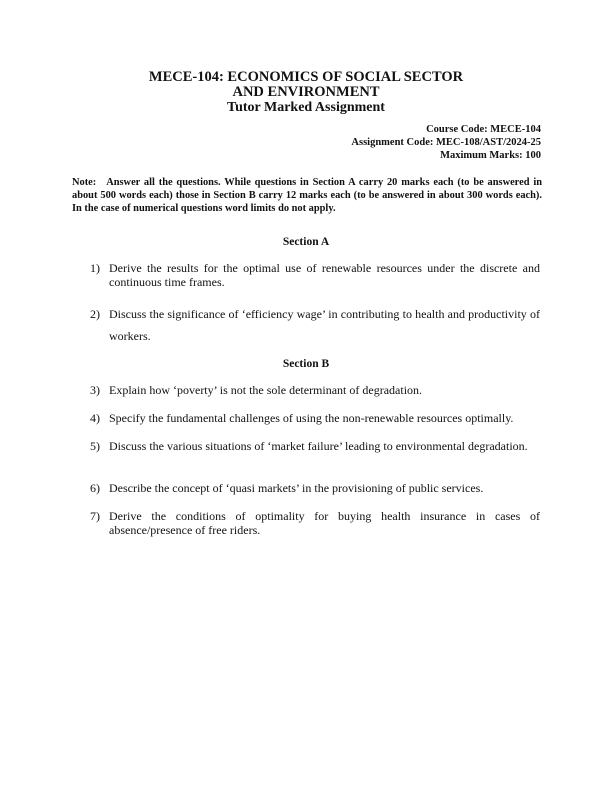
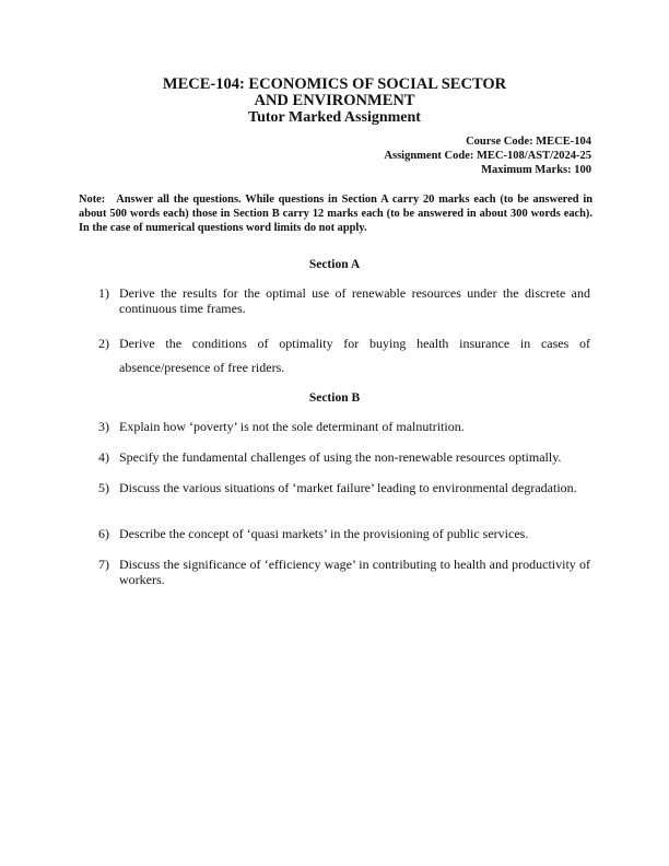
  MECE-104: ECONOMICS OF SOCIAL SECTOR
  AND ENVIRONMENT
  Tutor Marked Assignment
  Course Code: MECE-104
  Assignment Code: MEC-108/AST/2024-25
  Maximum Marks: 100
  Note: Answer all the questions. While questions in Section A carry 20 marks each (to be answered in about 500 words each) those in Section B carry 12 marks each (to be answered in about 300 words each). In the case of numerical questions word limits do not apply.
  Section A
  1)
  Derive the results for the optimal use of renewable resources under the discrete and continuous time frames.
  2)
- Discuss the significance of ‘efficiency wage’ in contributing to health and productivity of workers.
+ Derive the conditions of optimality for buying health insurance in cases of absence/presence of free riders.
  Section B
  3)
- Explain how ‘poverty’ is not the sole determinant of degradation.
+ Explain how ‘poverty’ is not the sole determinant of malnutrition.
  4)
  Specify the fundamental challenges of using the non-renewable resources optimally.
  5)
  Discuss the various situations of ‘market failure’ leading to environmental degradation.
  6)
  Describe the concept of ‘quasi markets’ in the provisioning of public services.
  7)
- Derive the conditions of optimality for buying health insurance in cases of absence/presence of free riders.
+ Discuss the significance of ‘efficiency wage’ in contributing to health and productivity of workers.
